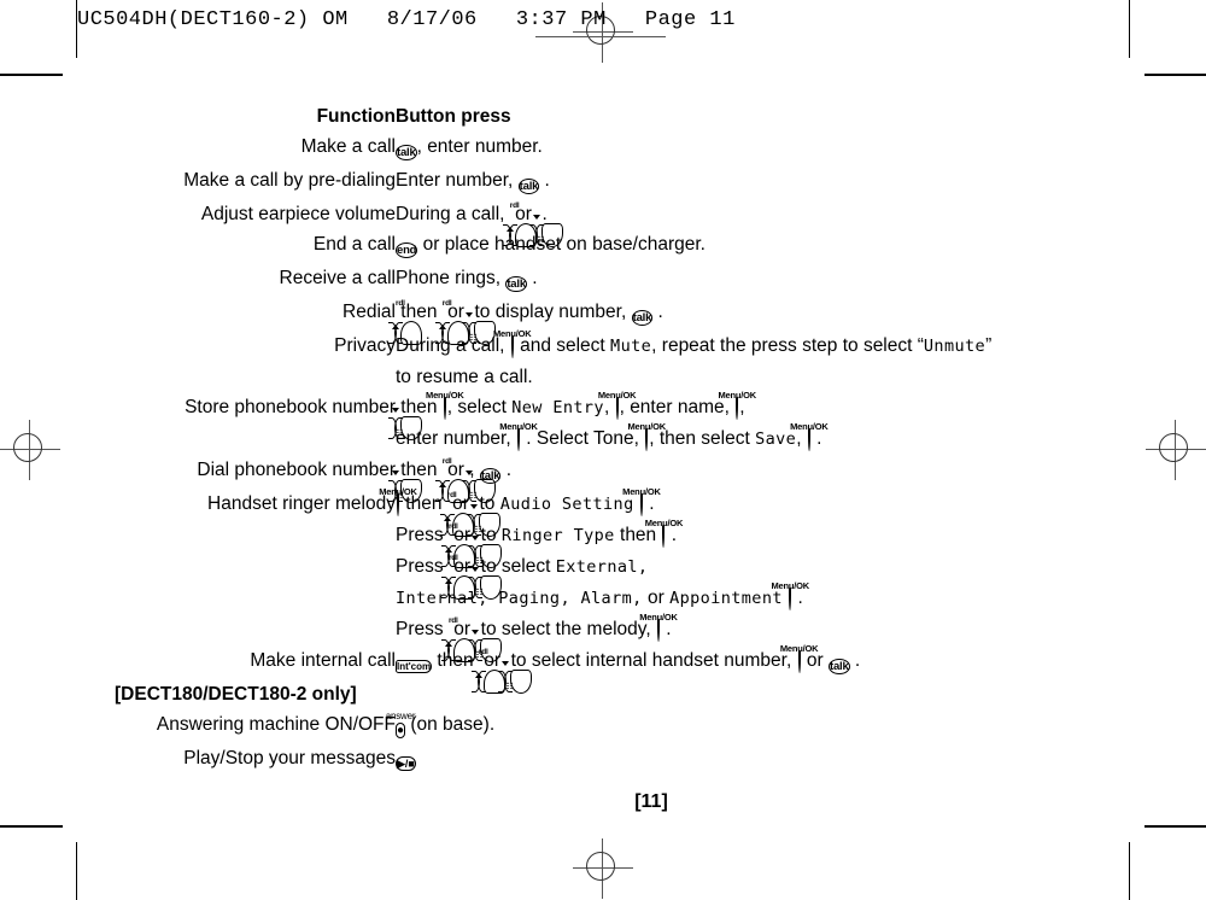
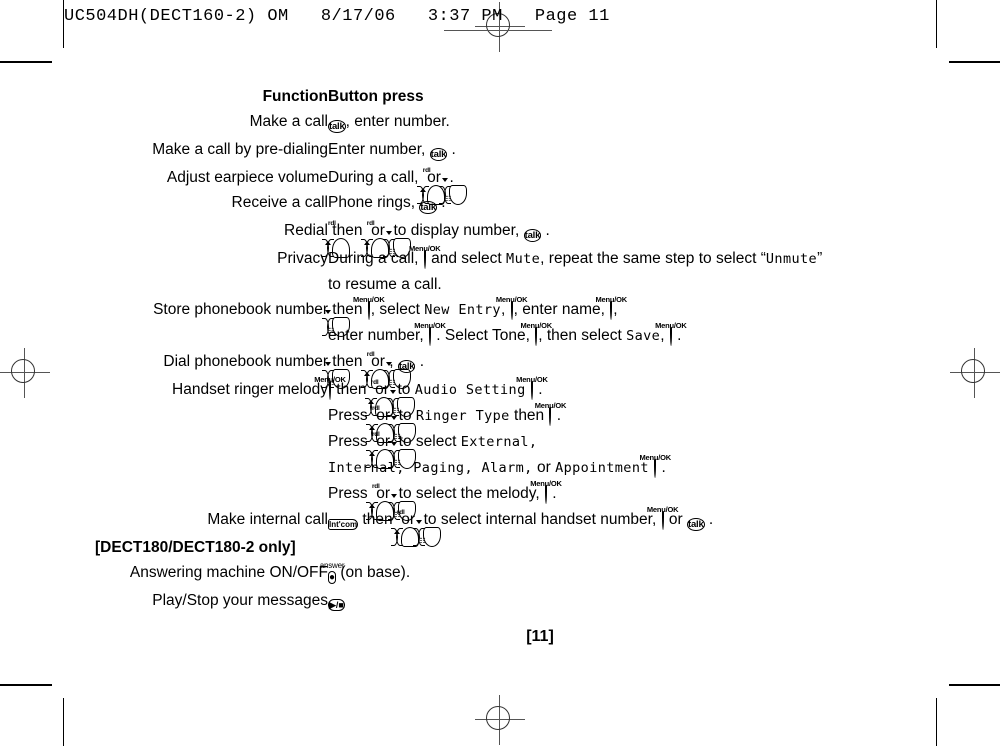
  UC504DH(DECT160-2) OM 8/17/06 3:37 PM Page 11
  Function	Button press
  Make a call	talk, enter number.
  Make a call by pre-dialing	Enter number, talk .
  Adjust earpiece volume	During a call, or ☷ .
- End a call	end or place handset on base/charger.
  Receive a call	Phone rings, talk .
  Redial	then or ☷ to display number, talk .
- Privacy	During a call, Menu/OK and select Mute, repeat the press step to select “Unmute”to resume a call.
+ Privacy	During a call, Menu/OK and select Mute, repeat the same step to select “Unmute”to resume a call.
  Store phonebook number	☷ then Menu/OK, select New Entry, Menu/OK, enter name, Menu/OK, enter number, Menu/OK . Select Tone, Menu/OK, then select Save, Menu/OK .
  Dial phonebook number	then or ☷, talk .
  Handset ringer melody	Menu/OK then or ☷ to Audio Setting Menu/OK .Press or ☷ to Ringer Type then Menu/OK .Press or ☷ to select External,Internal, Paging, Alarm, or Appointment Menu/OK .Press or to select the melody, Menu/OK .
  Make internal call	Int'com then or ☷ to select internal handset number, Menu/OK or talk .
  [DECT180/DECT180-2 only]
  Answering machine ON/OFF	answer● (on base).
  Play/Stop your messages	▶/■
  [11]
